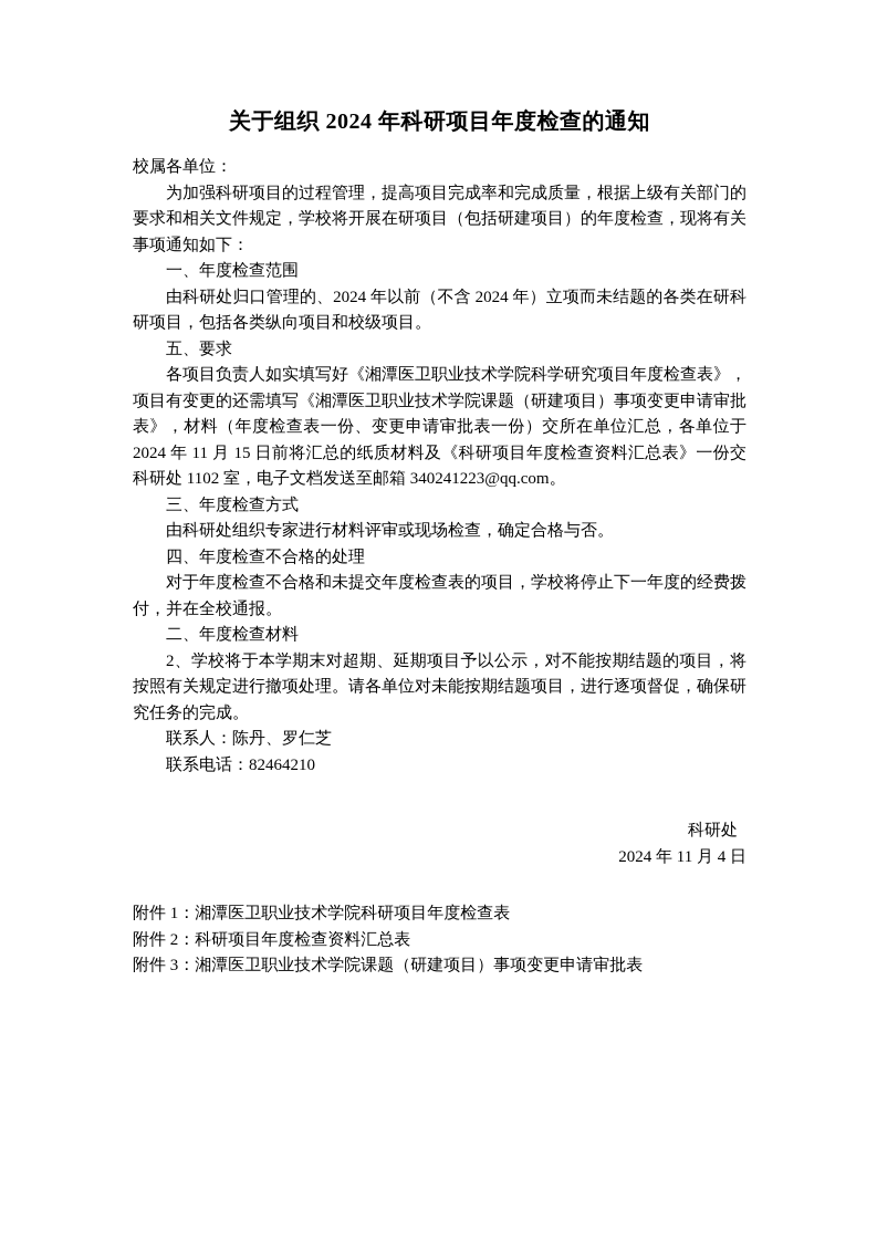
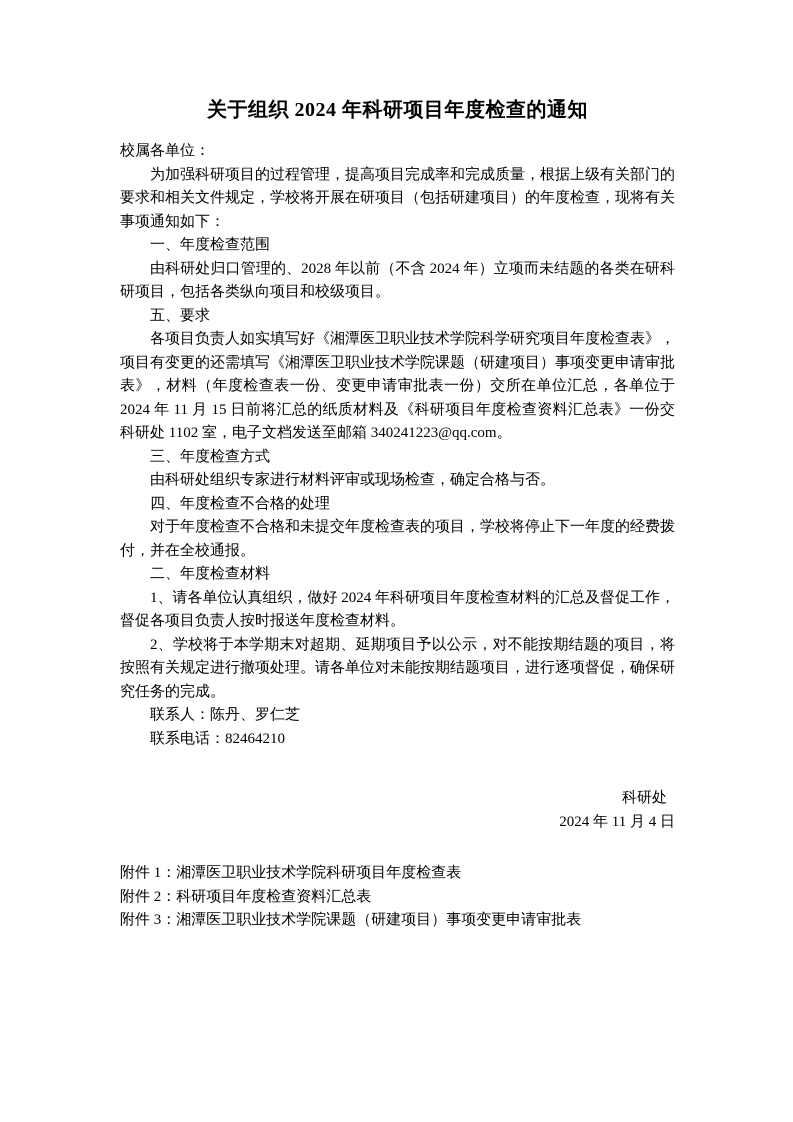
  关于组织 2024 年科研项目年度检查的通知
  校属各单位：
  为加强科研项目的过程管理，提高项目完成率和完成质量，根据上级有关部门的要求和相关文件规定，学校将开展在研项目（包括研建项目）的年度检查，现将有关事项通知如下：
  一、年度检查范围
- 由科研处归口管理的、2024 年以前（不含 2024 年）立项而未结题的各类在研科研项目，包括各类纵向项目和校级项目。
+ 由科研处归口管理的、2028 年以前（不含 2024 年）立项而未结题的各类在研科研项目，包括各类纵向项目和校级项目。
  五、要求
  各项目负责人如实填写好《湘潭医卫职业技术学院科学研究项目年度检查表》，项目有变更的还需填写《湘潭医卫职业技术学院课题（研建项目）事项变更申请审批表》，材料（年度检查表一份、变更申请审批表一份）交所在单位汇总，各单位于 2024 年 11 月 15 日前将汇总的纸质材料及《科研项目年度检查资料汇总表》一份交科研处 1102 室，电子文档发送至邮箱 340241223@qq.com。
  三、年度检查方式
  由科研处组织专家进行材料评审或现场检查，确定合格与否。
  四、年度检查不合格的处理
  对于年度检查不合格和未提交年度检查表的项目，学校将停止下一年度的经费拨付，并在全校通报。
  二、年度检查材料
+ 1、请各单位认真组织，做好 2024 年科研项目年度检查材料的汇总及督促工作，督促各项目负责人按时报送年度检查材料。
  2、学校将于本学期末对超期、延期项目予以公示，对不能按期结题的项目，将按照有关规定进行撤项处理。请各单位对未能按期结题项目，进行逐项督促，确保研究任务的完成。
  联系人：陈丹、罗仁芝
  联系电话：82464210
  科研处
  2024 年 11 月 4 日
  附件 1：湘潭医卫职业技术学院科研项目年度检查表
  附件 2：科研项目年度检查资料汇总表
  附件 3：湘潭医卫职业技术学院课题（研建项目）事项变更申请审批表
